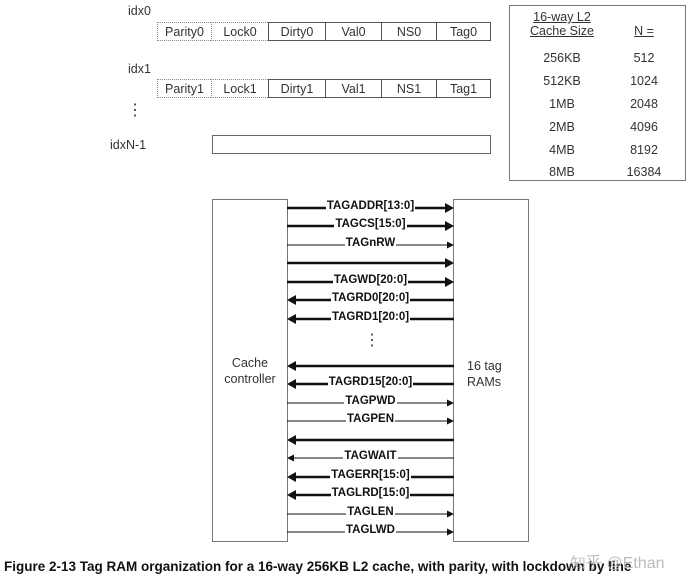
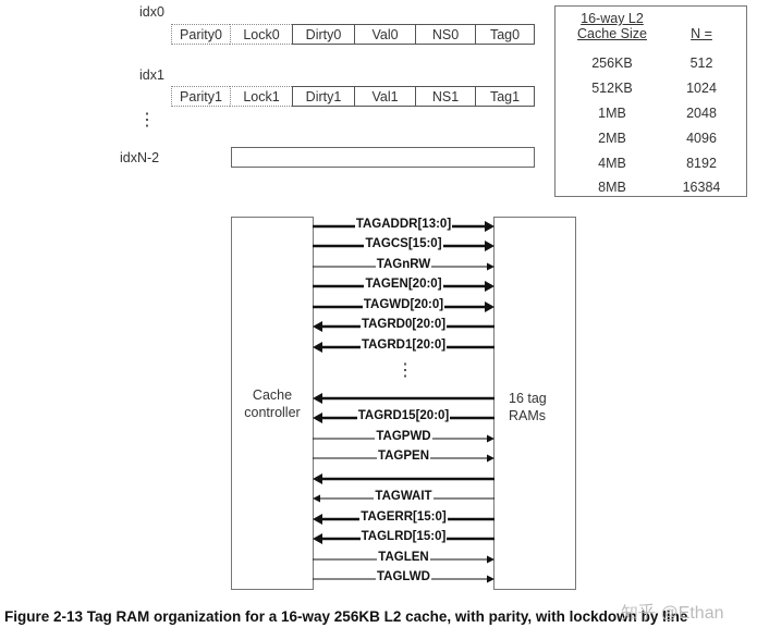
  idx0
  idx1
  ⋮
- idxN-1
+ idxN-2
  Parity0
  Lock0
  Dirty0
  Val0
  NS0
  Tag0
  Parity1
  Lock1
  Dirty1
  Val1
  NS1
  Tag1
  16-way L2
  Cache Size
  N =
  256KB
  512
  512KB
  1024
  1MB
  2048
  2MB
  4096
  4MB
  8192
  8MB
  16384
  Cache
  controller
  16 tag
  RAMs
  TAGADDR[13:0]
  TAGCS[15:0]
  TAGnRW
+ TAGEN[20:0]
  TAGWD[20:0]
  TAGRD0[20:0]
  TAGRD1[20:0]
  TAGRD15[20:0]
  TAGPWD
  TAGPEN
  TAGWAIT
  TAGERR[15:0]
  TAGLRD[15:0]
  TAGLEN
  TAGLWD
  ⋮
  Figure 2-13 Tag RAM organization for a 16-way 256KB L2 cache, with parity, with lockdown by line
  知乎 @Ethan
